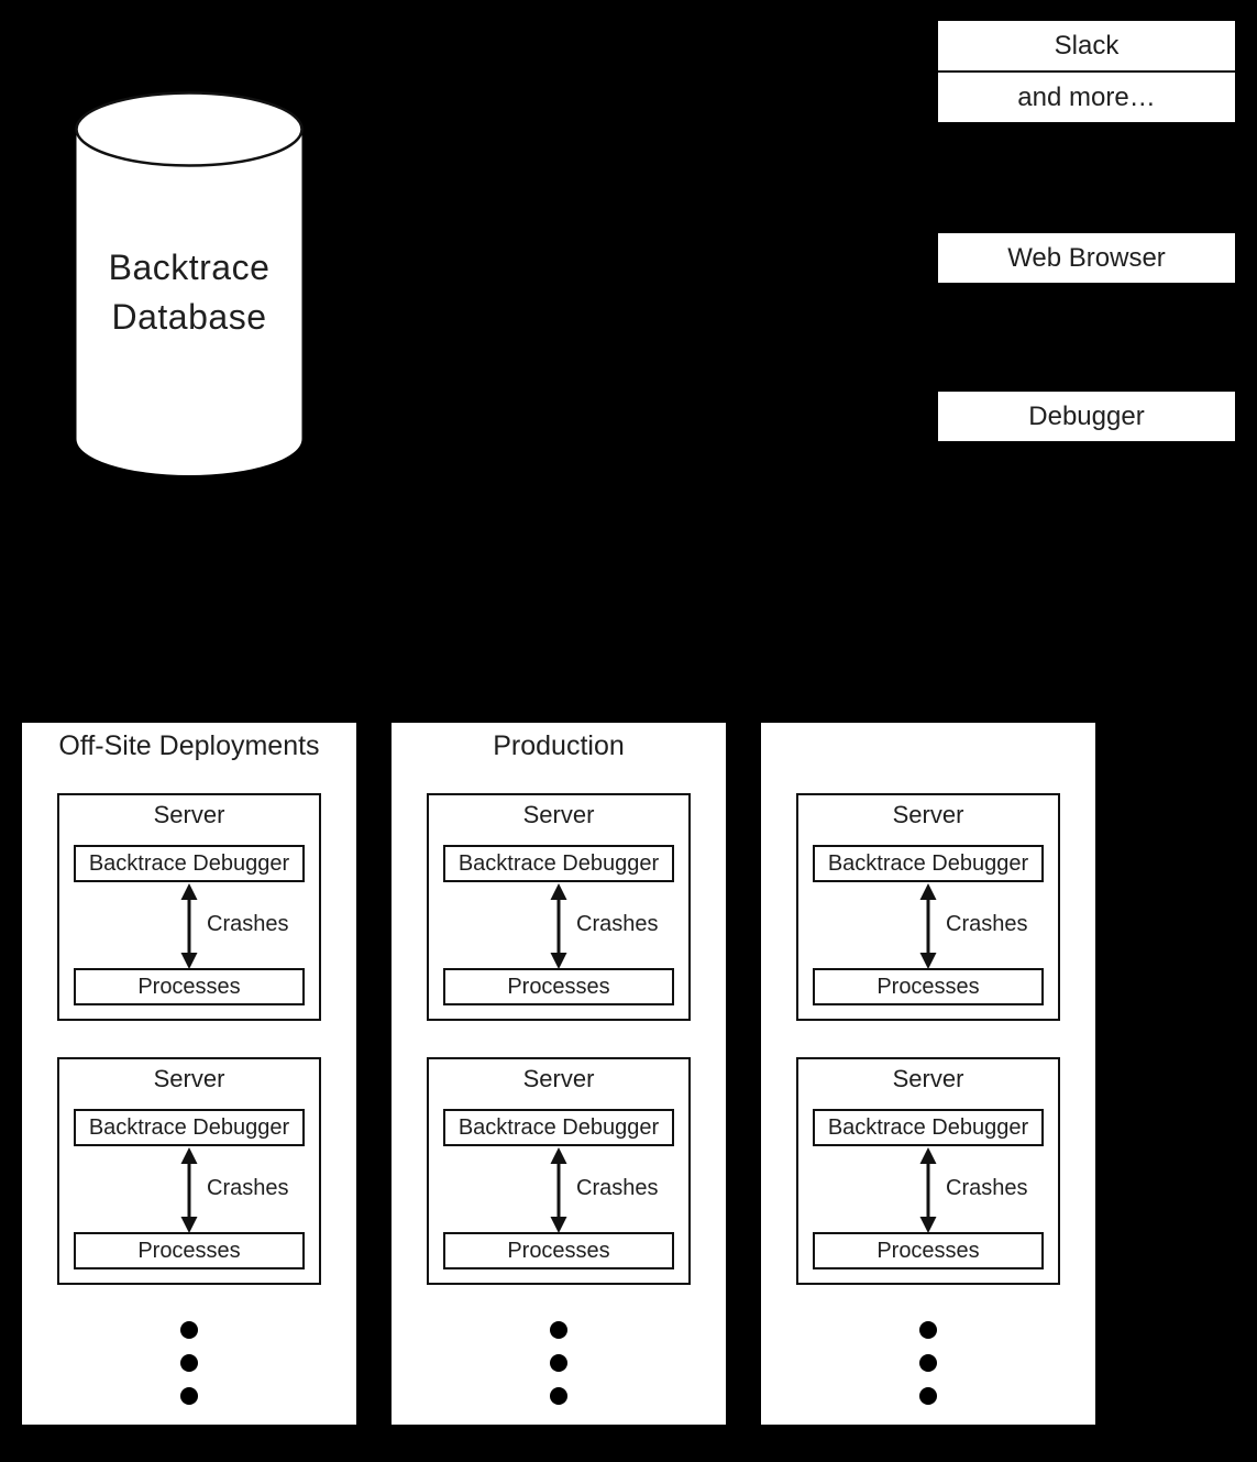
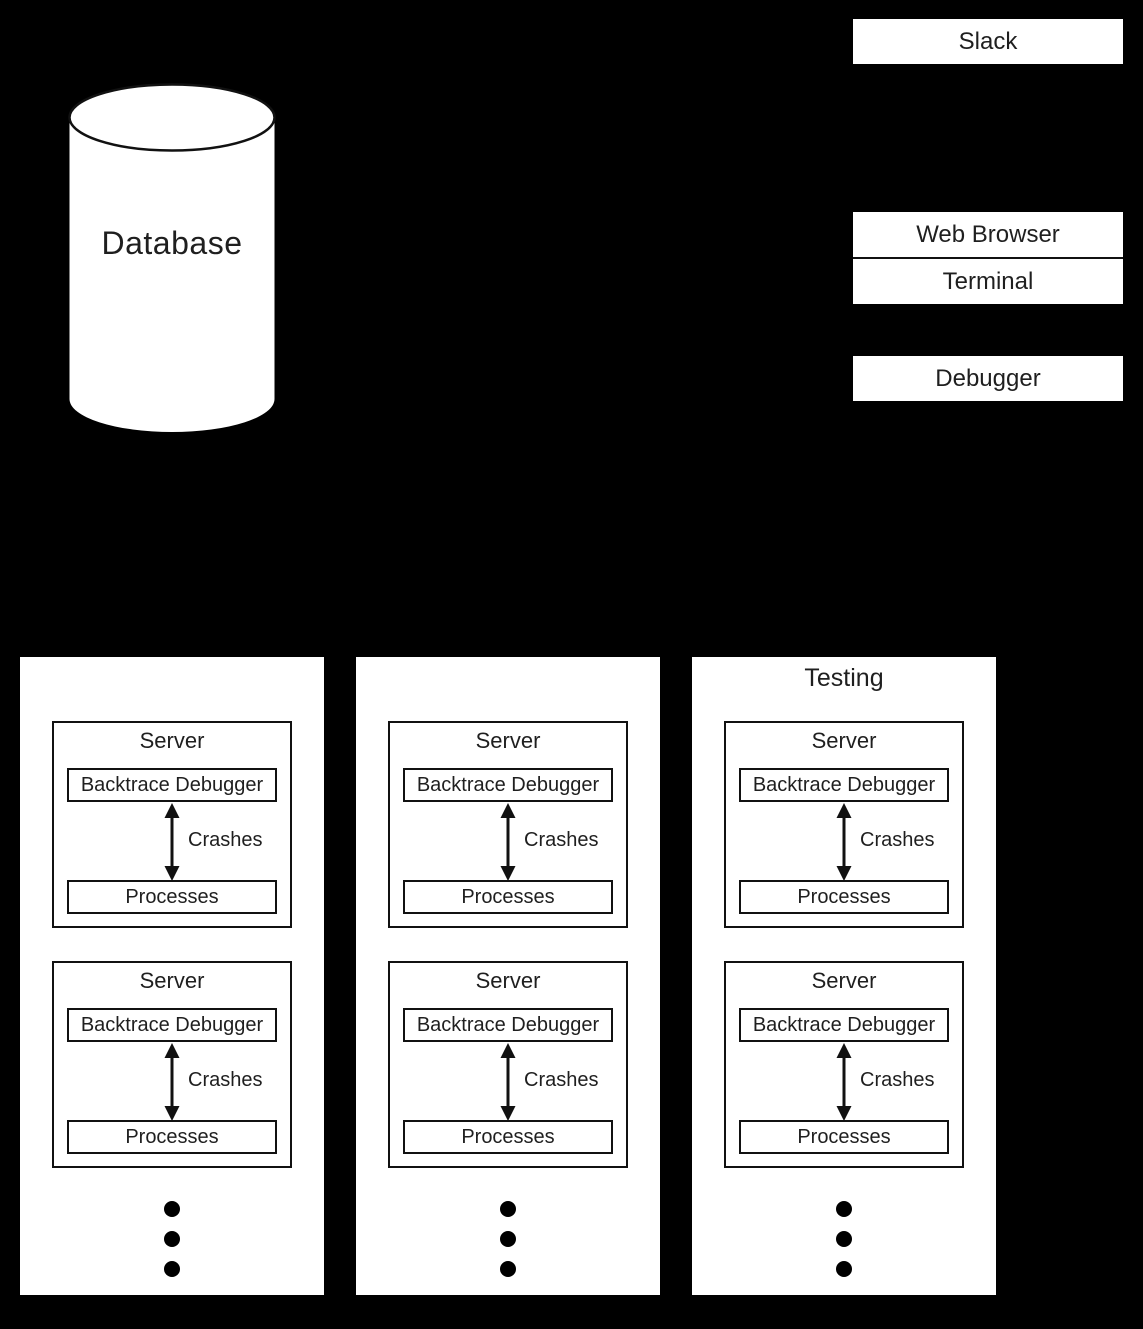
- Backtrace
  Database
  Slack
- and more…
  Web Browser
+ Terminal
  Debugger
- Off-Site Deployments
  Server
  Backtrace Debugger
  Crashes
  Processes
  Server
  Backtrace Debugger
  Crashes
  Processes
- Production
  Server
  Backtrace Debugger
  Crashes
  Processes
  Server
  Backtrace Debugger
  Crashes
  Processes
+ Testing
  Server
  Backtrace Debugger
  Crashes
  Processes
  Server
  Backtrace Debugger
  Crashes
  Processes
